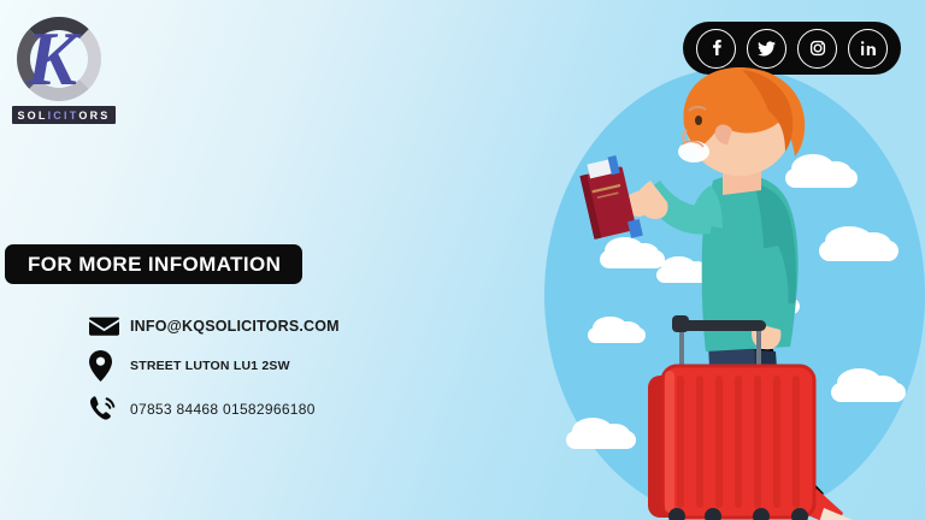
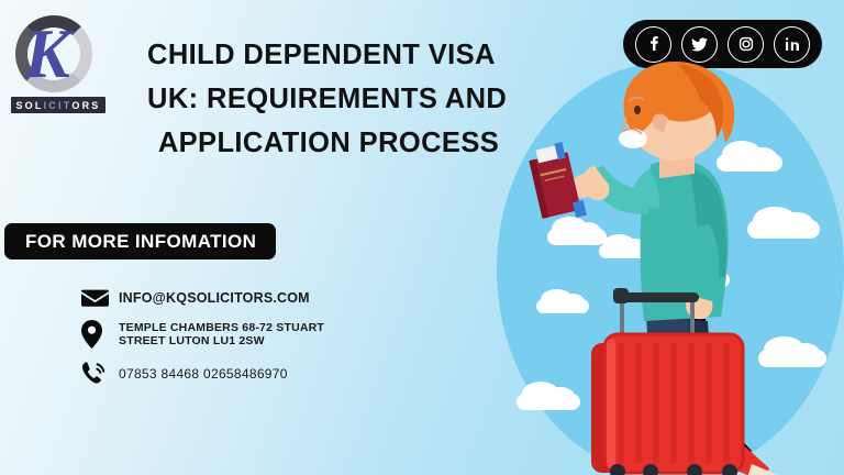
  K
  SOL
  ICIT
  ORS
+ CHILD DEPENDENT VISA
+ UK: REQUIREMENTS AND
+ APPLICATION PROCESS
  FOR MORE INFOMATION
  INFO@KQSOLICITORS.COM
+ TEMPLE CHAMBERS 68-72 STUART
  STREET LUTON LU1 2SW
- 07853 84468 01582966180
+ 07853 84468 02658486970
